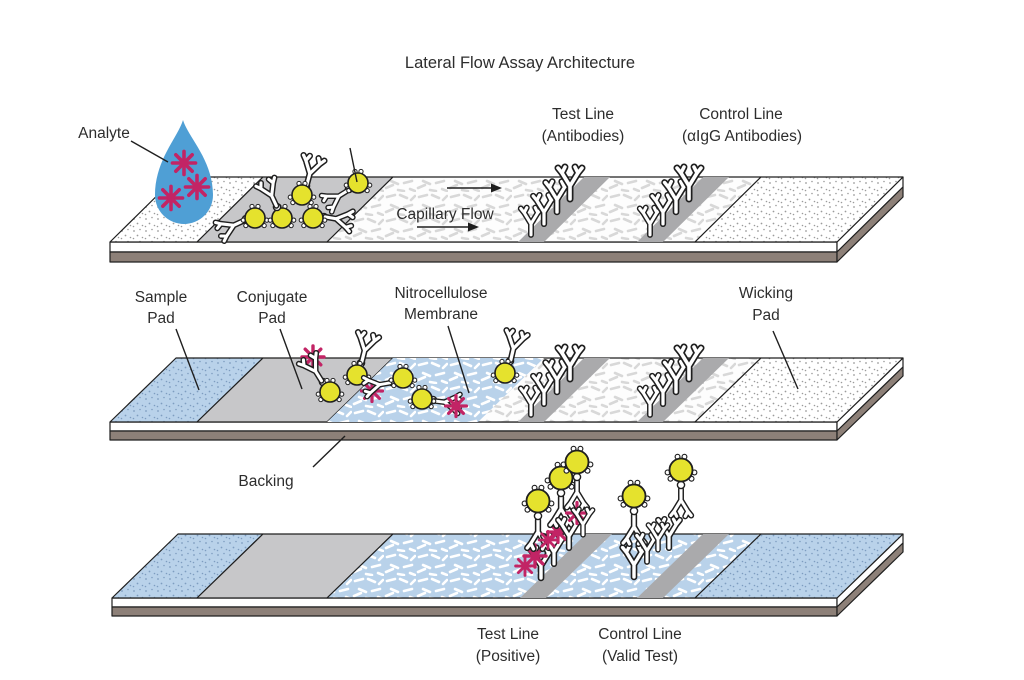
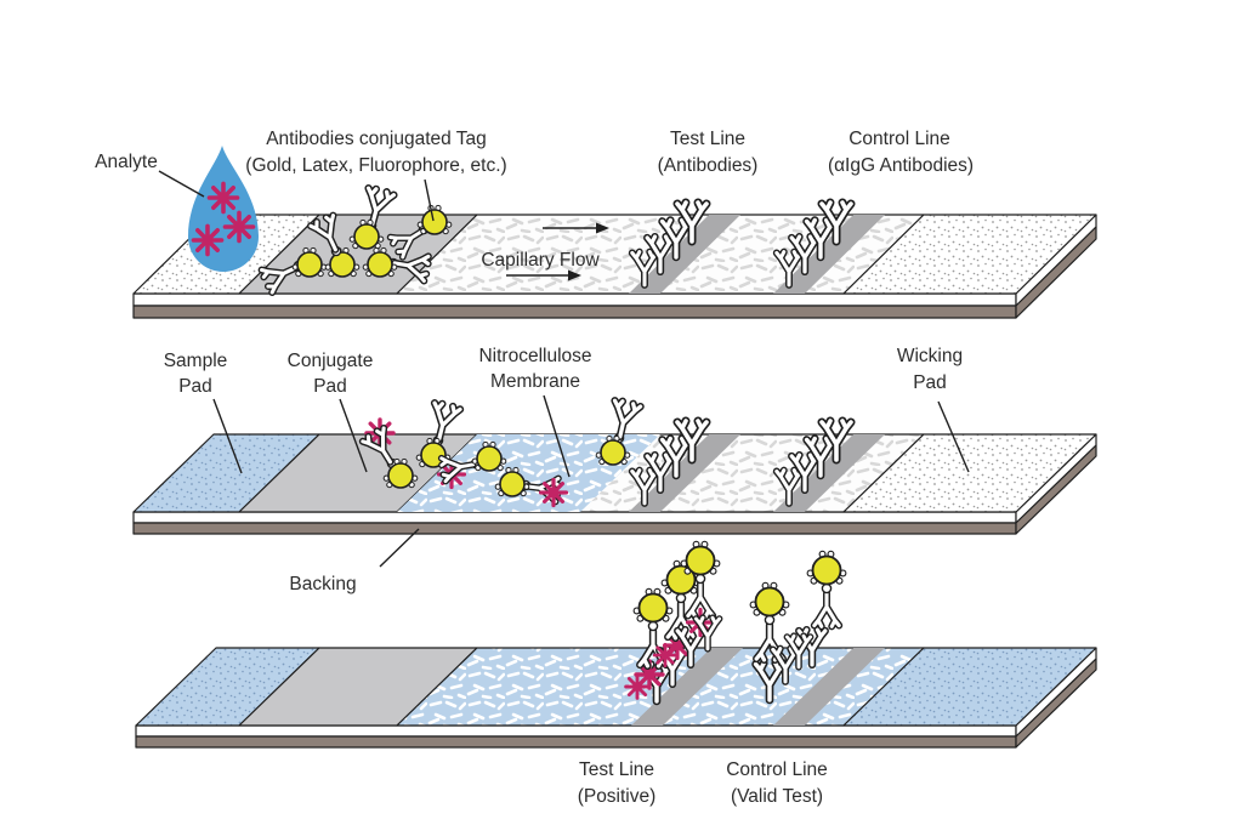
- Lateral Flow Assay Architecture
  Capillary Flow
  Analyte
+ Antibodies conjugated Tag
+ (Gold, Latex, Fluorophore, etc.)
  Test Line
  (Antibodies)
  Control Line
  (αIgG Antibodies)
  Sample
  Pad
  Conjugate
  Pad
  Nitrocellulose
  Membrane
  Wicking
  Pad
  Backing
  Test Line
  (Positive)
  Control Line
  (Valid Test)
